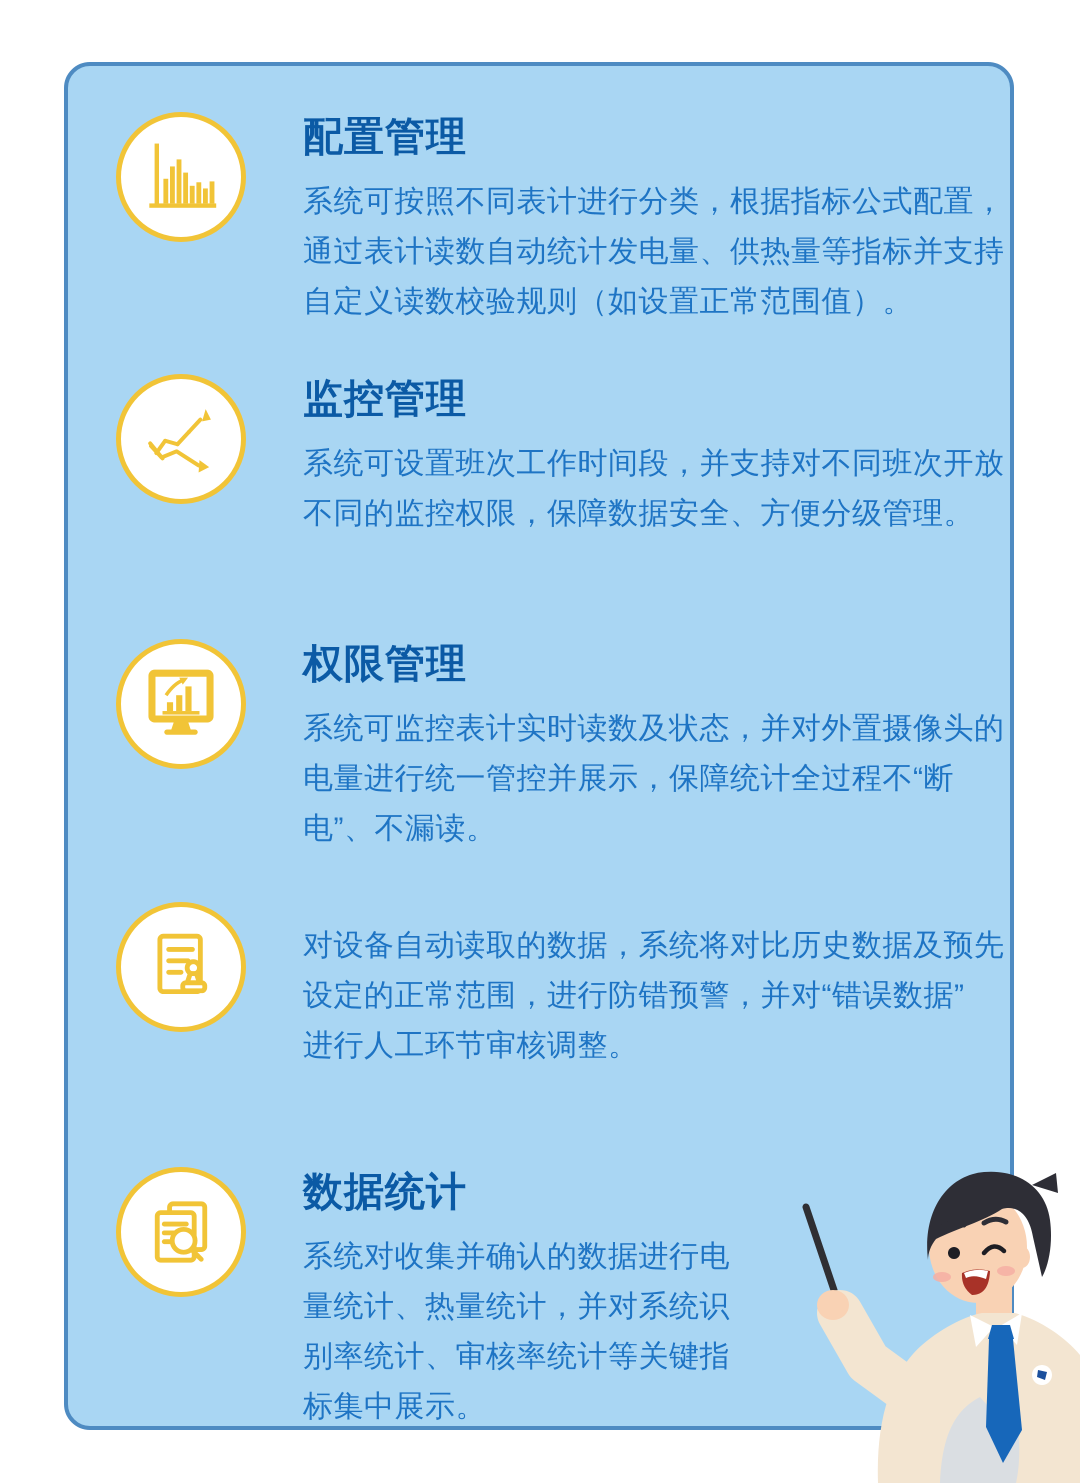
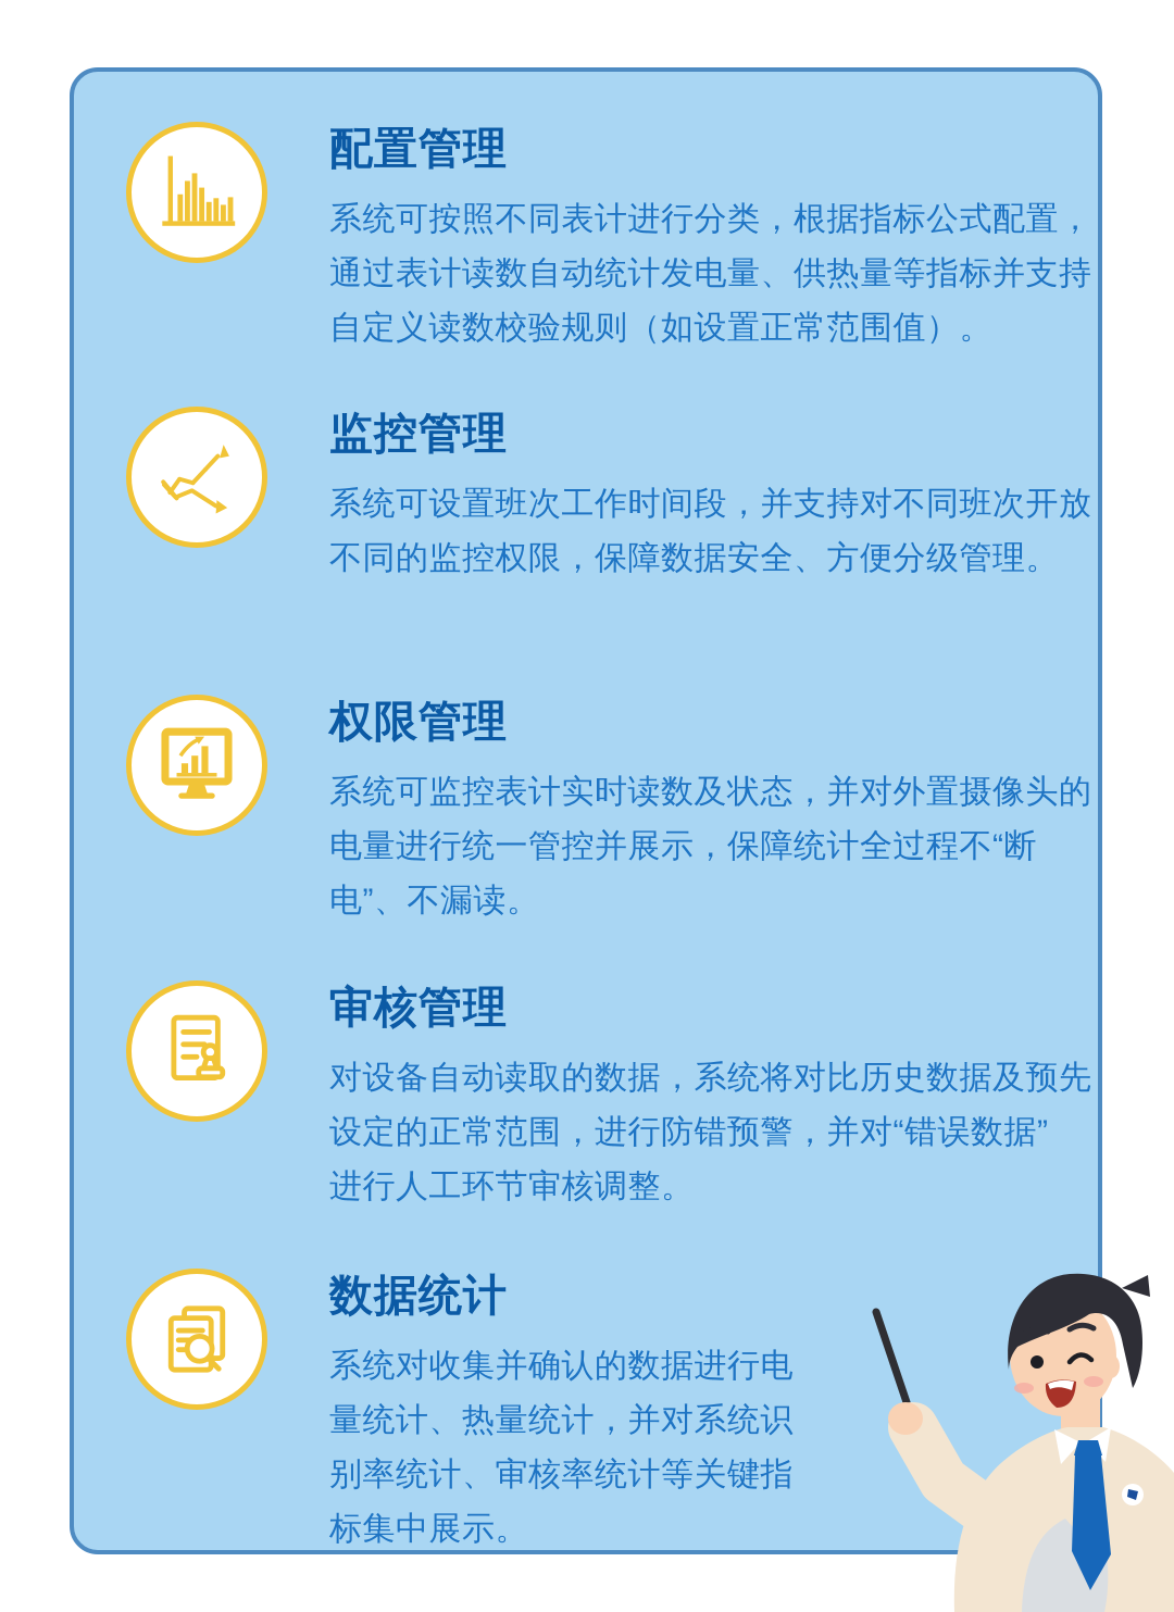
  配置管理
  系统可按照不同表计进行分类，根据指标公式配置，
  通过表计读数自动统计发电量、供热量等指标并支持
  自定义读数校验规则（如设置正常范围值）。
  监控管理
  系统可设置班次工作时间段，并支持对不同班次开放
  不同的监控权限，保障数据安全、方便分级管理。
  权限管理
  系统可监控表计实时读数及状态，并对外置摄像头的
  电量进行统一管控并展示，保障统计全过程不“断
  电”、不漏读。
+ 审核管理
  对设备自动读取的数据，系统将对比历史数据及预先
  设定的正常范围，进行防错预警，并对“错误数据”
  进行人工环节审核调整。
  数据统计
  系统对收集并确认的数据进行电
  量统计、热量统计，并对系统识
  别率统计、审核率统计等关键指
  标集中展示。
